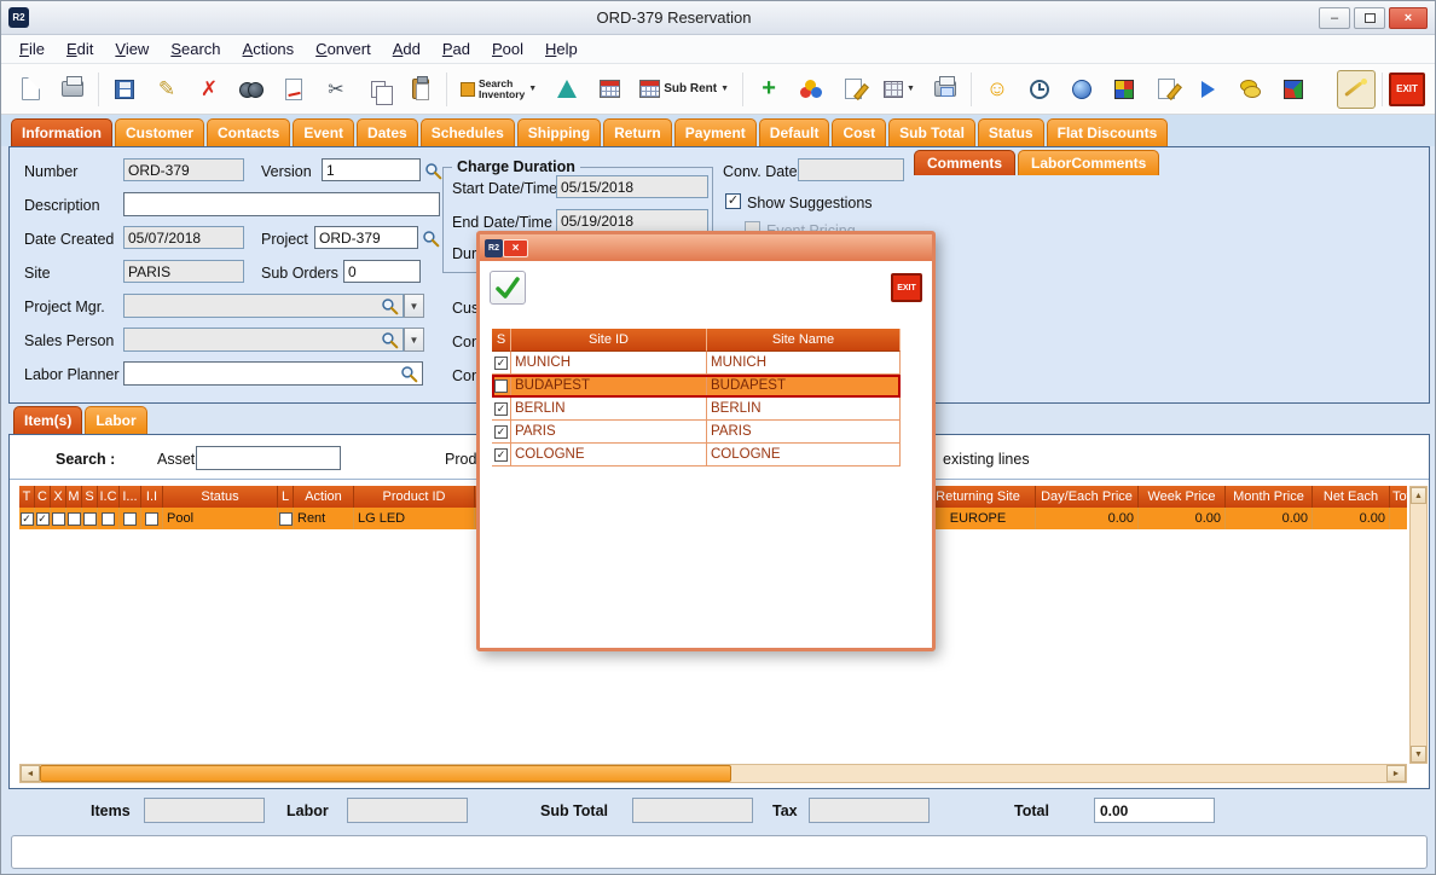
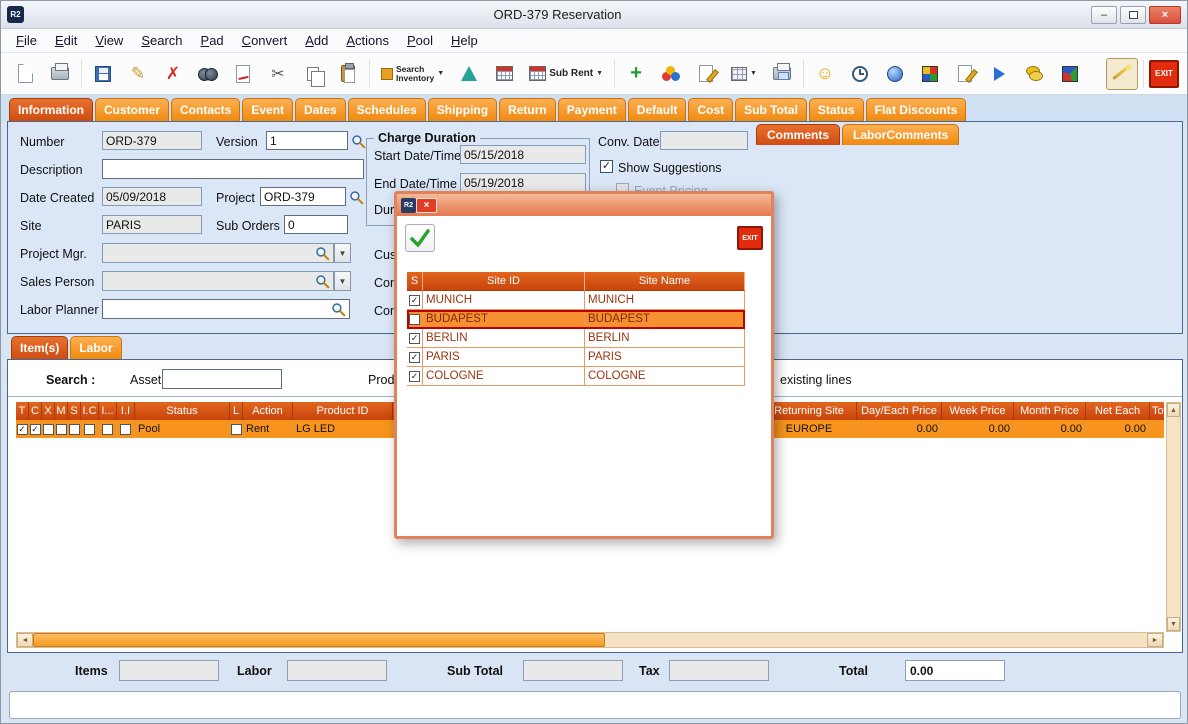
  R2
  ORD-379 Reservation
  –
  ×
  File
  Edit
  View
  Search
- Actions
+ Pad
  Convert
  Add
- Pad
+ Actions
  Pool
  Help
  ✎
  ✗
  ✂
  Search
  Inventory
  Sub Rent
  +
  ☺
  EXIT
  Information
  Customer
  Contacts
  Event
  Dates
  Schedules
  Shipping
  Return
  Payment
  Default
  Cost
  Sub Total
  Status
  Flat Discounts
  Number
  ORD-379
  Version
  1
  Description
  Date Created
- 05/07/2018
+ 05/09/2018
  Project
  ORD-379
  Site
  PARIS
  Sub Orders
  0
  Project Mgr.
  ▼
  Sales Person
  ▼
  Labor Planner
  Charge Duration
  Start Date/Time
  05/15/2018
  End Date/Time
  05/19/2018
  Conv. Date
  ✓
  Show Suggestions
  Comments
  LaborComments
  Item(s)
  Labor
  Search :
  Asset
  existing lines
  T
  C
  X
  M
  S
  I.C
  I...
  I.I
  Status
  L
  Action
  Product ID
  Returning Site
  Day/Each Price
  Week Price
  Month Price
  Net Each
  ✓
  ✓
  Pool
  Rent
  LG LED
  EUROPE
  0.00
  0.00
  0.00
  0.00
  Items
  Labor
  Sub Total
  Tax
  Total
  0.00
  ×
  S
  Site ID
  Site Name
  ✓
  MUNICH
  MUNICH
  BUDAPEST
  BUDAPEST
  ✓
  BERLIN
  BERLIN
  ✓
  PARIS
  PARIS
  ✓
  COLOGNE
  COLOGNE
